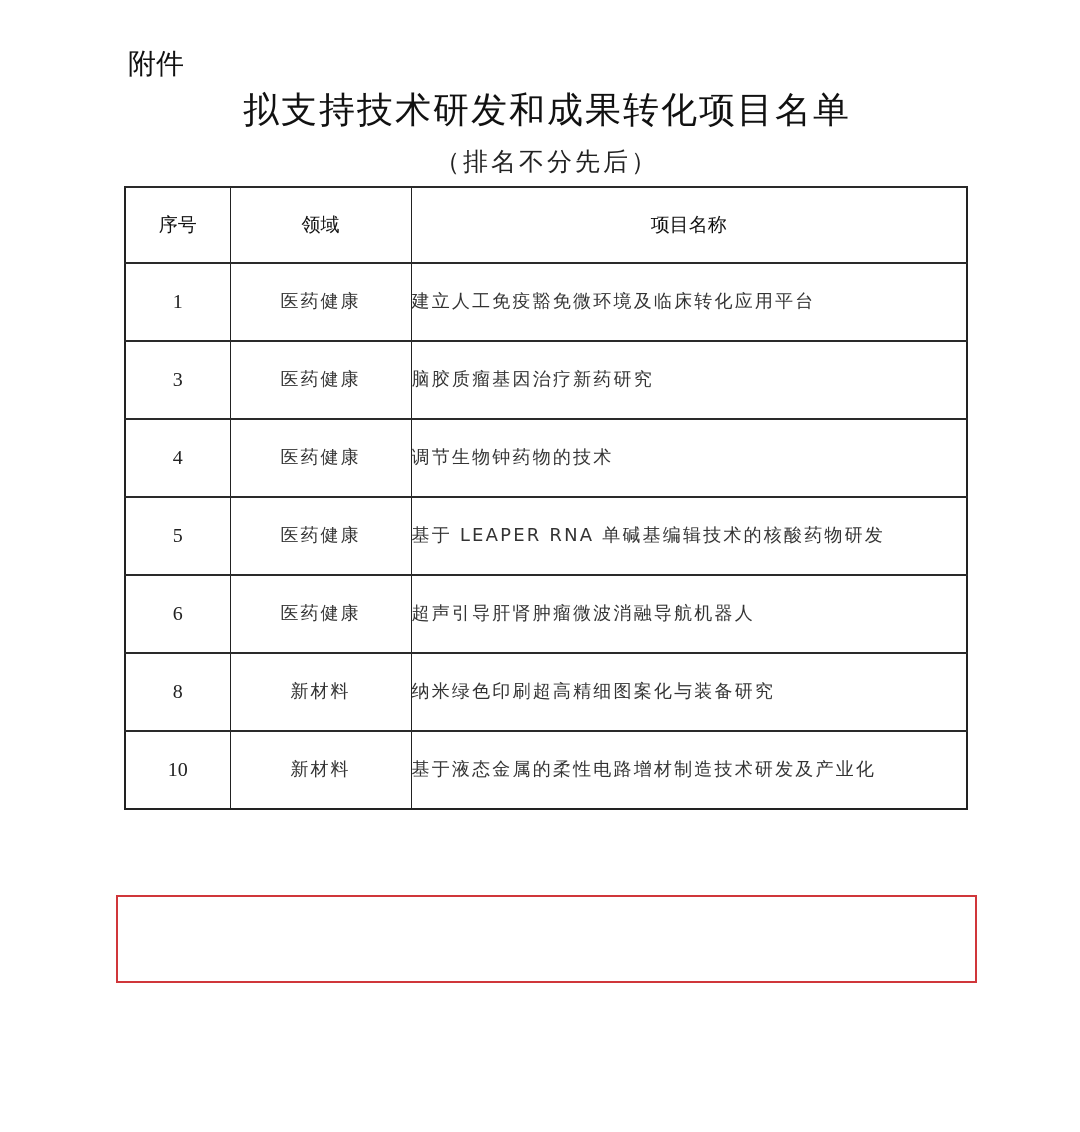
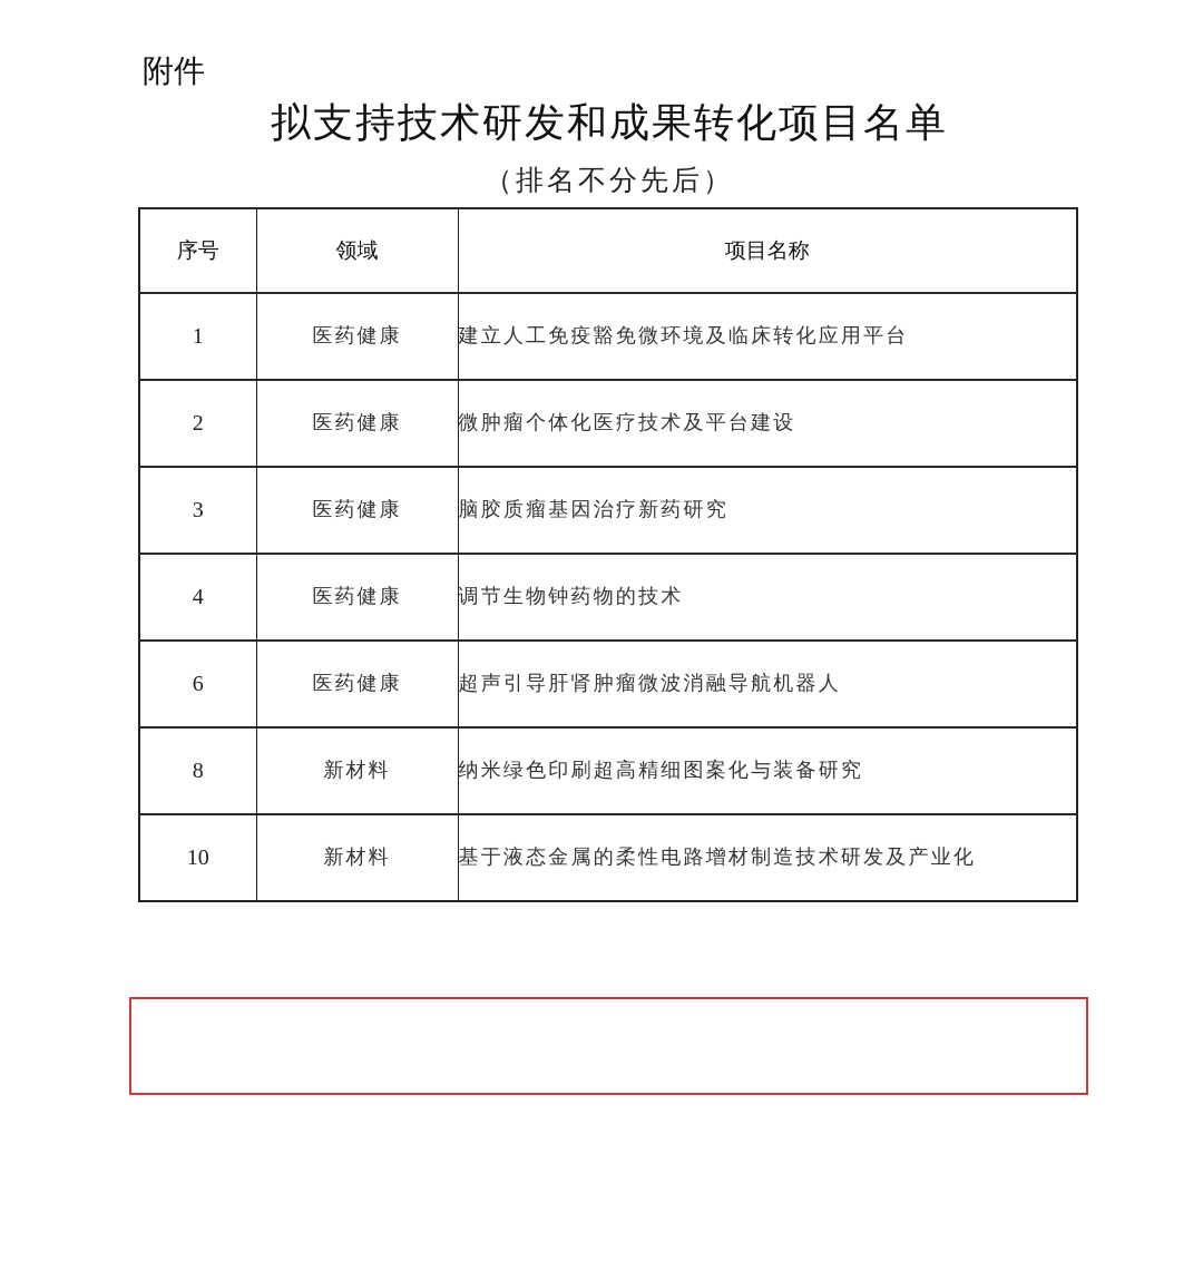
  附件
  拟支持技术研发和成果转化项目名单
  （排名不分先后）
  序号	领域	项目名称
  1	医药健康	建立人工免疫豁免微环境及临床转化应用平台
+ 2	医药健康	微肿瘤个体化医疗技术及平台建设
  3	医药健康	脑胶质瘤基因治疗新药研究
  4	医药健康	调节生物钟药物的技术
- 5	医药健康	基于 LEAPER RNA 单碱基编辑技术的核酸药物研发
  6	医药健康	超声引导肝肾肿瘤微波消融导航机器人
  8	新材料	纳米绿色印刷超高精细图案化与装备研究
  10	新材料	基于液态金属的柔性电路增材制造技术研发及产业化
